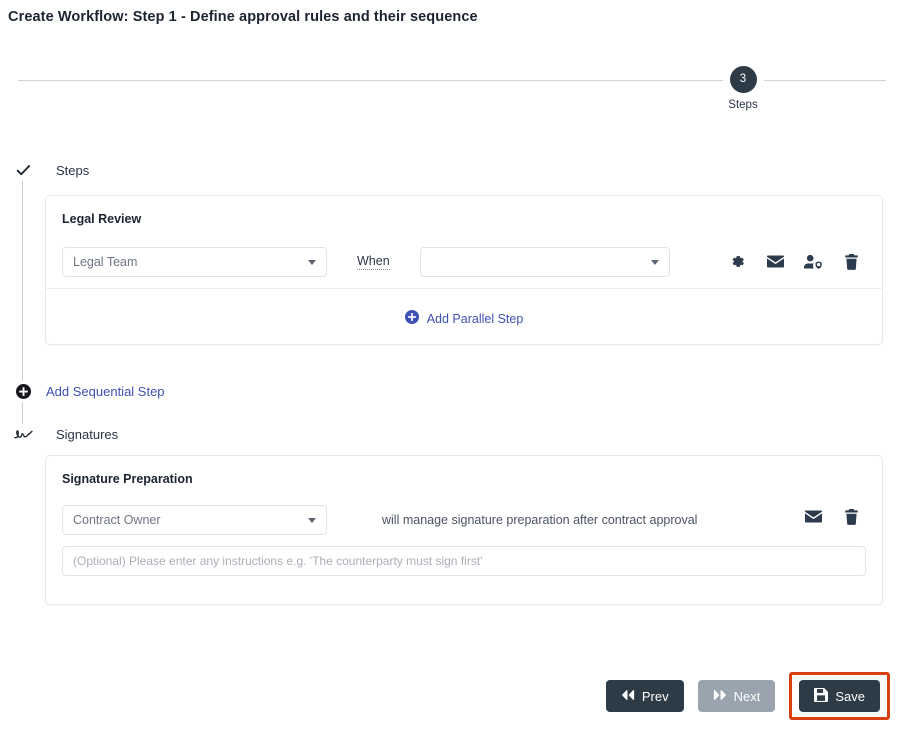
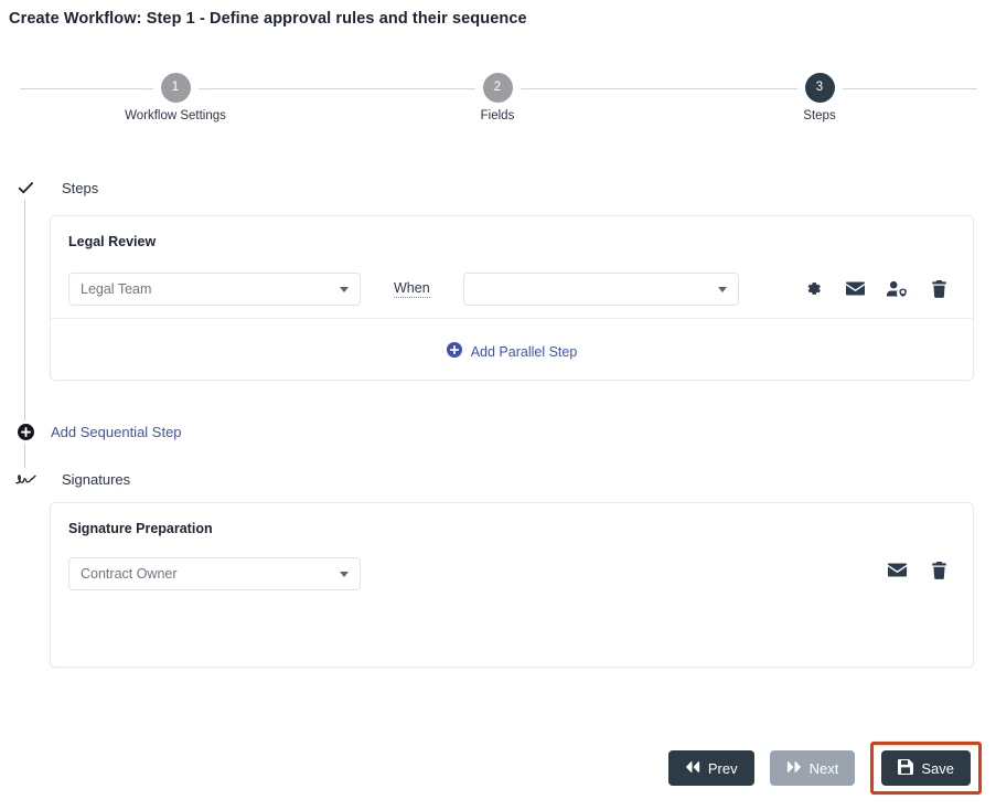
  Create Workflow: Step 1 - Define approval rules and their sequence
+ 1
+ Workflow Settings
+ 2
+ Fields
  3
  Steps
  Steps
  Legal Review
  Legal Team
  When
  Add Parallel Step
  Add Sequential Step
  Signatures
  Signature Preparation
  Contract Owner
- will manage signature preparation after contract approval
- (Optional) Please enter any instructions e.g. 'The counterparty must sign first'
  Prev
  Next
  Save
